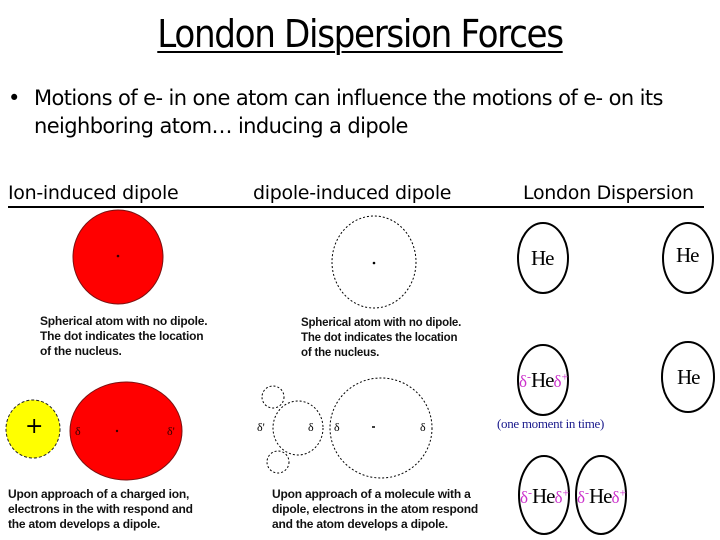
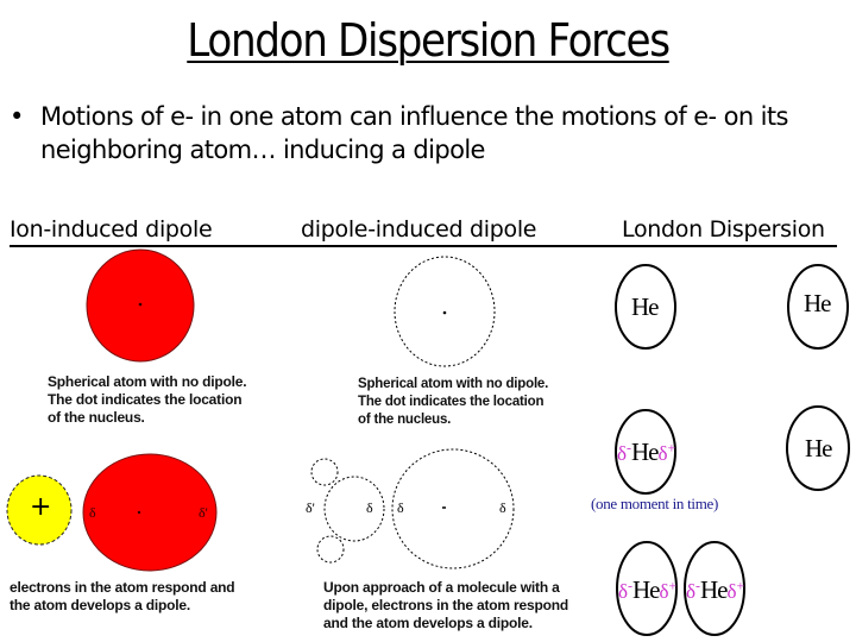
  London Dispersion Forces
  •
  Motions of e- in one atom can influence the motions of e- on its neighboring atom… inducing a dipole
  Ion-induced dipole
  dipole-induced dipole
  London Dispersion
  Spherical atom with no dipole.
  The dot indicates the location
  of the nucleus.
  +
  δ
  δ'
- Upon approach of a charged ion,
- electrons in the with respond and
+ electrons in the atom respond and
  the atom develops a dipole.
  Spherical atom with no dipole.
  The dot indicates the location
  of the nucleus.
  δ'
  δ
  δ
  δ
  Upon approach of a molecule with a
  dipole, electrons in the atom respond
  and the atom develops a dipole.
  He
  He
  δ-Heδ+
  He
  (one moment in time)
  δ-Heδ+
  δ-Heδ+
